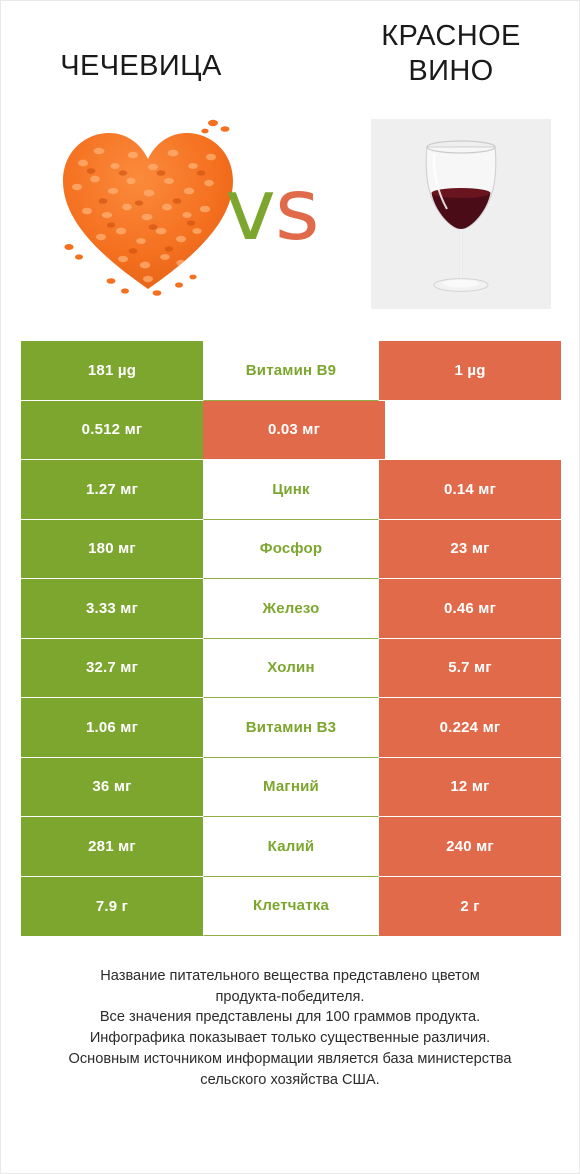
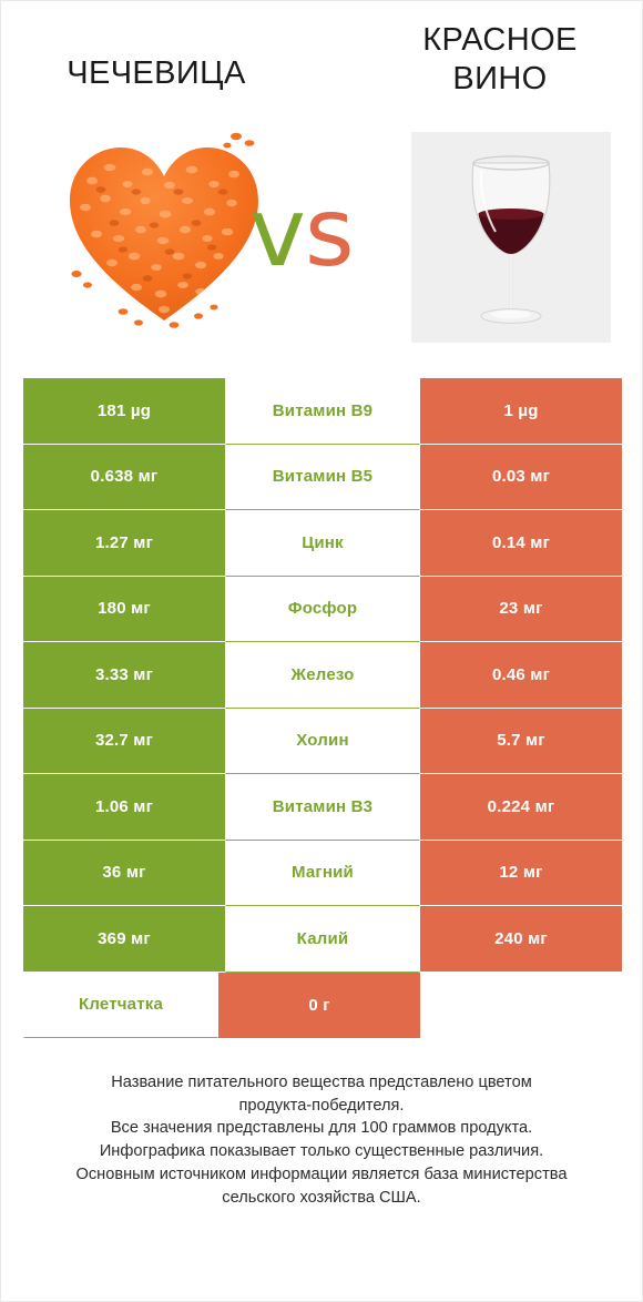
  ЧЕЧЕВИЦА
  КРАСНОЕ
  ВИНО
  vs
  181 µg
  Витамин B9
  1 µg
- 0.512 мг
+ 0.638 мг
+ Витамин B5
  0.03 мг
  1.27 мг
  Цинк
  0.14 мг
  180 мг
  Фосфор
  23 мг
  3.33 мг
  Железо
  0.46 мг
  32.7 мг
  Холин
  5.7 мг
  1.06 мг
  Витамин B3
  0.224 мг
  36 мг
  Магний
  12 мг
- 281 мг
+ 369 мг
  Калий
  240 мг
- 7.9 г
  Клетчатка
- 2 г
+ 0 г
  Название питательного вещества представлено цветом
  продукта-победителя.
  Все значения представлены для 100 граммов продукта.
  Инфографика показывает только существенные различия.
  Основным источником информации является база министерства
  сельского хозяйства США.
